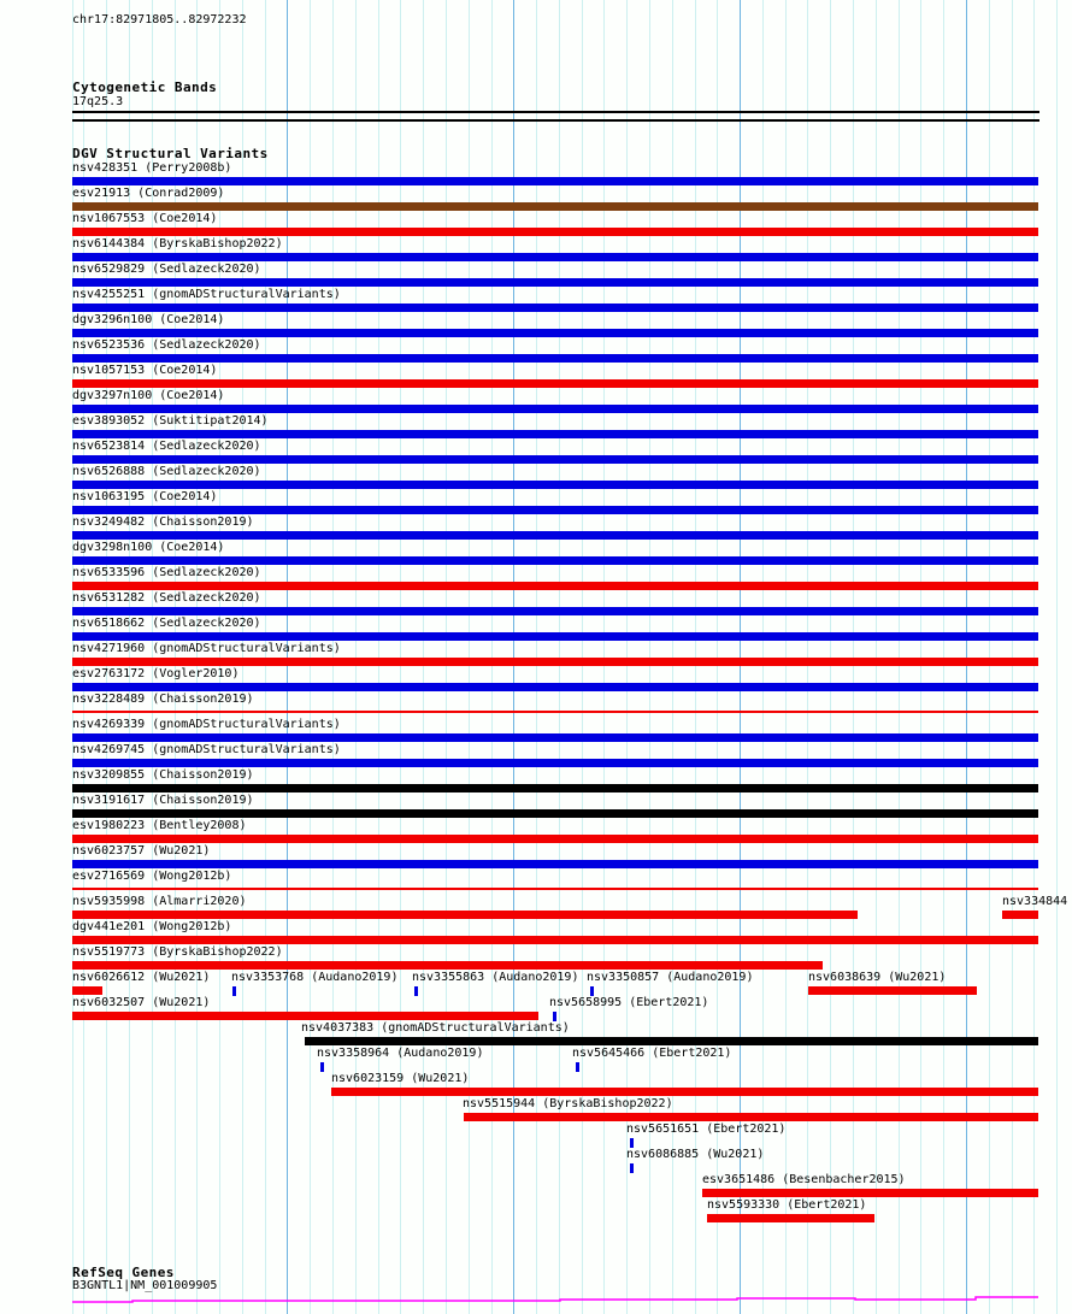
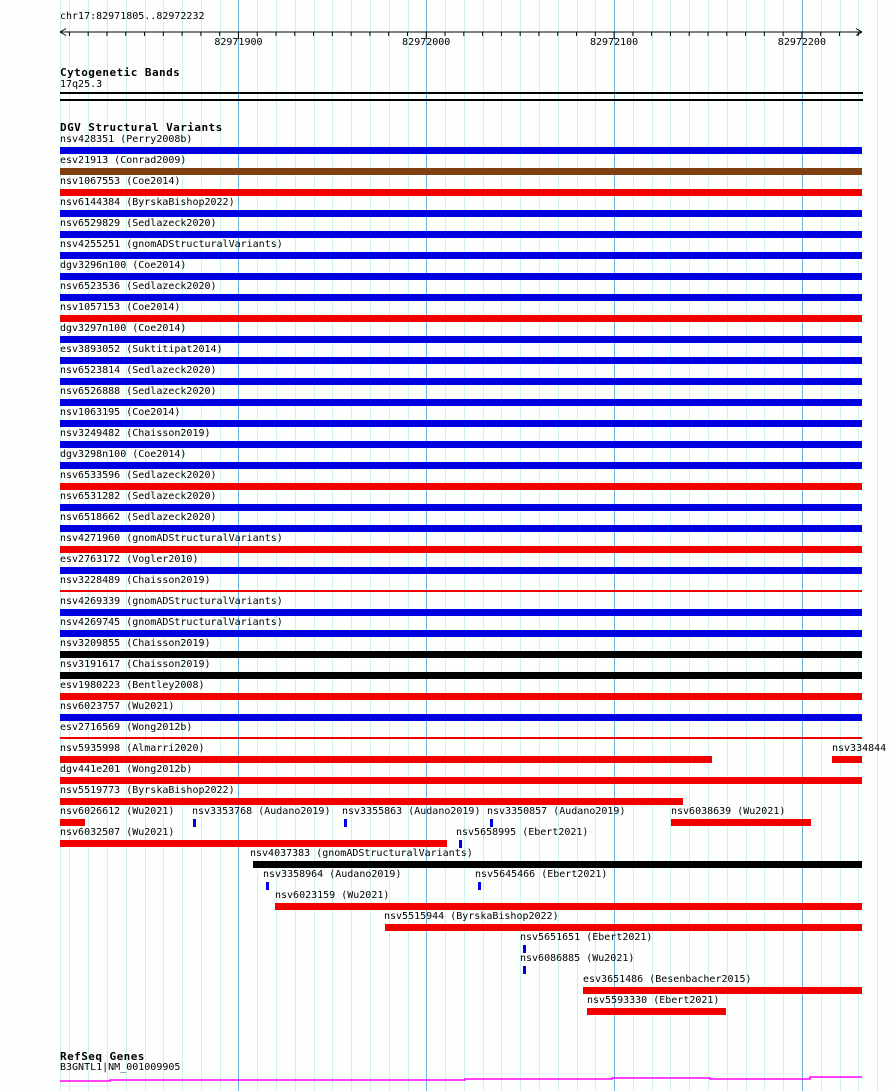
  chr17:82971805..82972232
+ 82971900
+ 82972000
+ 82972100
+ 82972200
  Cytogenetic Bands
  17q25.3
  DGV Structural Variants
  nsv428351 (Perry2008b)
  esv21913 (Conrad2009)
  nsv1067553 (Coe2014)
  nsv6144384 (ByrskaBishop2022)
  nsv6529829 (Sedlazeck2020)
  nsv4255251 (gnomADStructuralVariants)
  dgv3296n100 (Coe2014)
  nsv6523536 (Sedlazeck2020)
  nsv1057153 (Coe2014)
  dgv3297n100 (Coe2014)
  esv3893052 (Suktitipat2014)
  nsv6523814 (Sedlazeck2020)
  nsv6526888 (Sedlazeck2020)
  nsv1063195 (Coe2014)
  nsv3249482 (Chaisson2019)
  dgv3298n100 (Coe2014)
  nsv6533596 (Sedlazeck2020)
  nsv6531282 (Sedlazeck2020)
  nsv6518662 (Sedlazeck2020)
  nsv4271960 (gnomADStructuralVariants)
  esv2763172 (Vogler2010)
  nsv3228489 (Chaisson2019)
  nsv4269339 (gnomADStructuralVariants)
  nsv4269745 (gnomADStructuralVariants)
  nsv3209855 (Chaisson2019)
  nsv3191617 (Chaisson2019)
  esv1980223 (Bentley2008)
  nsv6023757 (Wu2021)
  esv2716569 (Wong2012b)
  nsv5935998 (Almarri2020)
  nsv334844
  dgv441e201 (Wong2012b)
  nsv5519773 (ByrskaBishop2022)
  nsv6026612 (Wu2021)
  nsv3353768 (Audano2019)
  nsv3355863 (Audano2019)
  nsv3350857 (Audano2019)
  nsv6038639 (Wu2021)
  nsv6032507 (Wu2021)
  nsv5658995 (Ebert2021)
  nsv4037383 (gnomADStructuralVariants)
  nsv3358964 (Audano2019)
  nsv5645466 (Ebert2021)
  nsv6023159 (Wu2021)
  nsv5515944 (ByrskaBishop2022)
  nsv5651651 (Ebert2021)
  nsv6086885 (Wu2021)
  esv3651486 (Besenbacher2015)
  nsv5593330 (Ebert2021)
  RefSeq Genes
  B3GNTL1|NM_001009905
